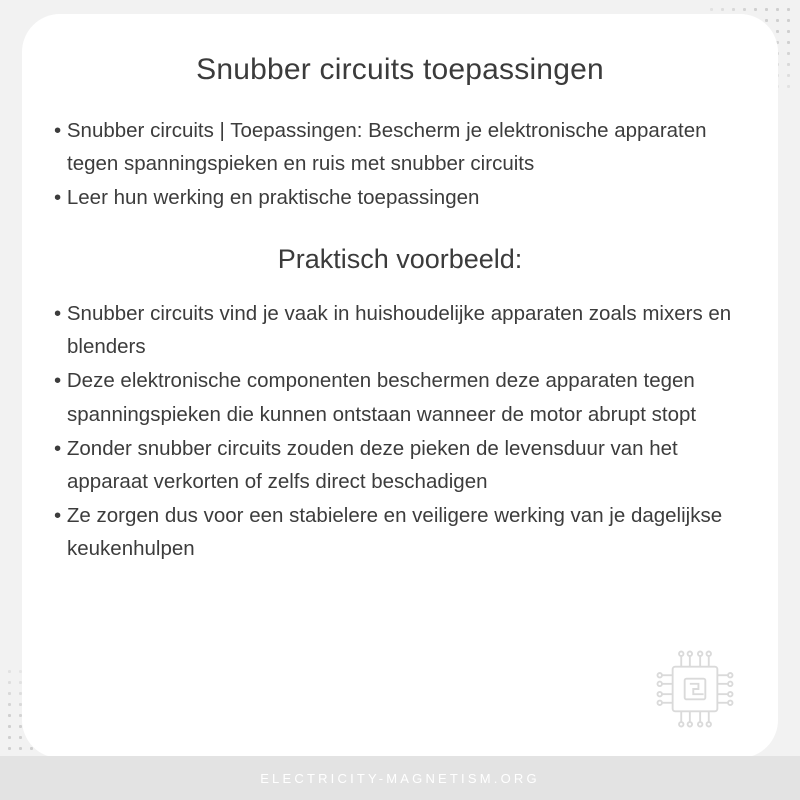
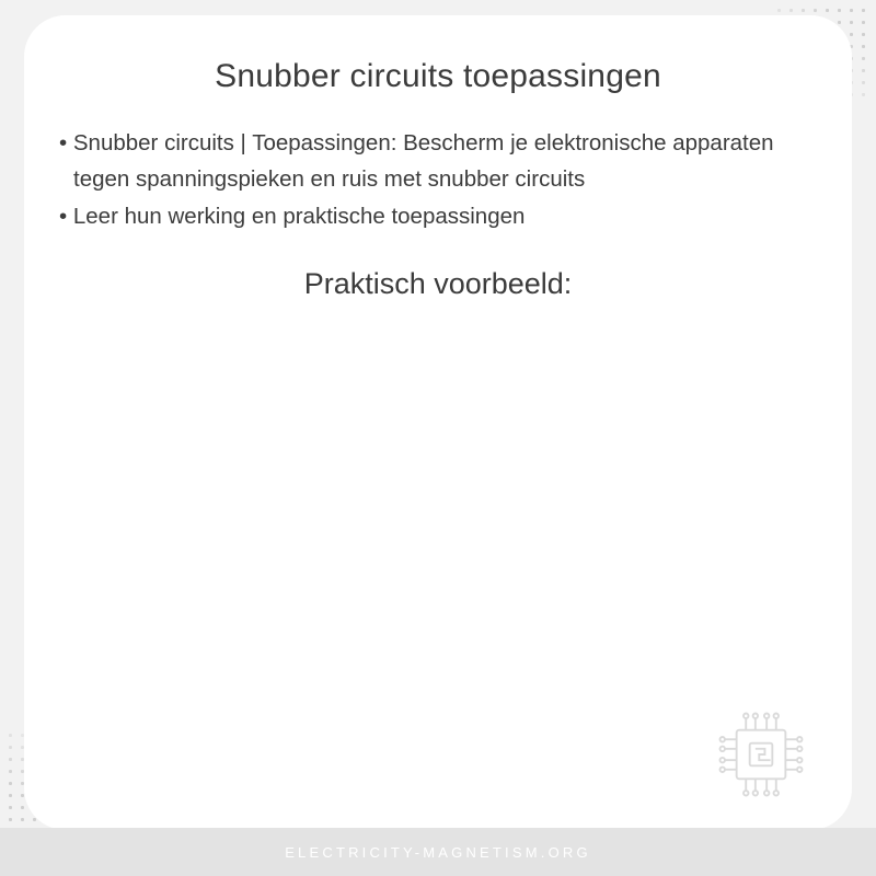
  Snubber circuits toepassingen
  • Snubber circuits | Toepassingen: Bescherm je elektronische apparaten tegen spanningspieken en ruis met snubber circuits
  • Leer hun werking en praktische toepassingen
  Praktisch voorbeeld:
- • Snubber circuits vind je vaak in huishoudelijke apparaten zoals mixers en blenders
- • Deze elektronische componenten beschermen deze apparaten tegen spanningspieken die kunnen ontstaan wanneer de motor abrupt stopt
- • Zonder snubber circuits zouden deze pieken de levensduur van het apparaat verkorten of zelfs direct beschadigen
- • Ze zorgen dus voor een stabielere en veiligere werking van je dagelijkse keukenhulpen
  ELECTRICITY-MAGNETISM.ORG
